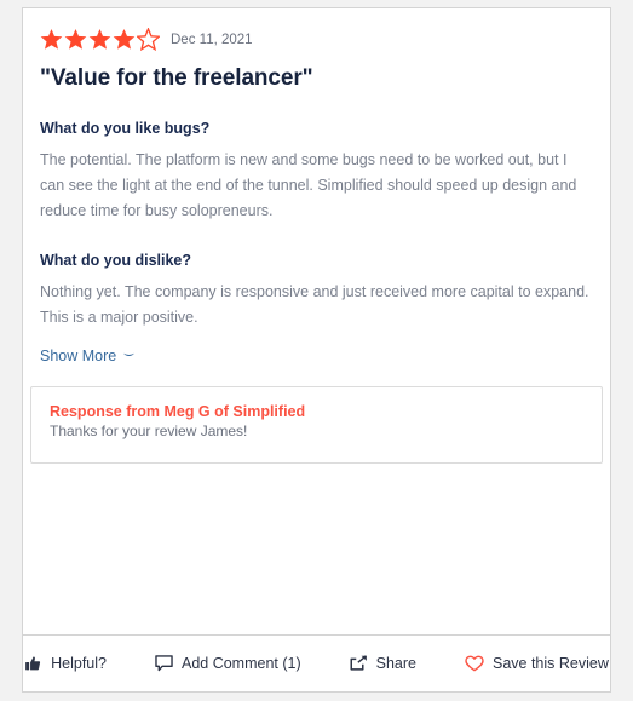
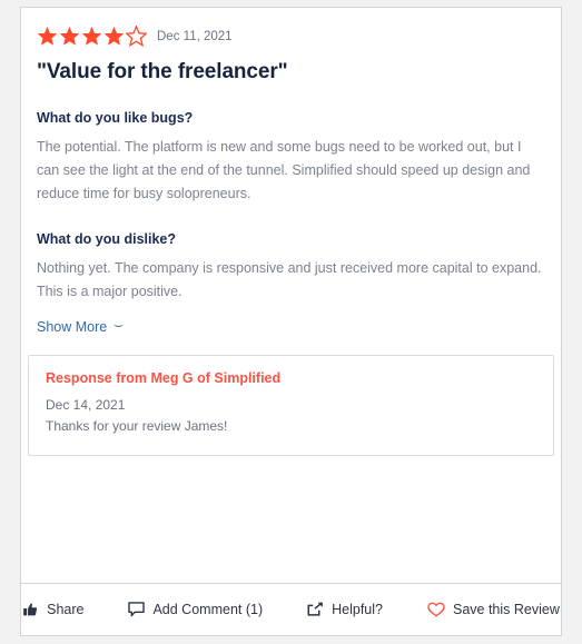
  Dec 11, 2021
  "Value for the freelancer"
  What do you like bugs?
  The potential. The platform is new and some bugs need to be worked out, but I can see the light at the end of the tunnel. Simplified should speed up design and reduce time for busy solopreneurs.
  What do you dislike?
  Nothing yet. The company is responsive and just received more capital to expand. This is a major positive.
  Show More
  Response from Meg G of Simplified
+ Dec 14, 2021
  Thanks for your review James!
- Helpful?
+ Share
  Add Comment (1)
- Share
+ Helpful?
  Save this Review
